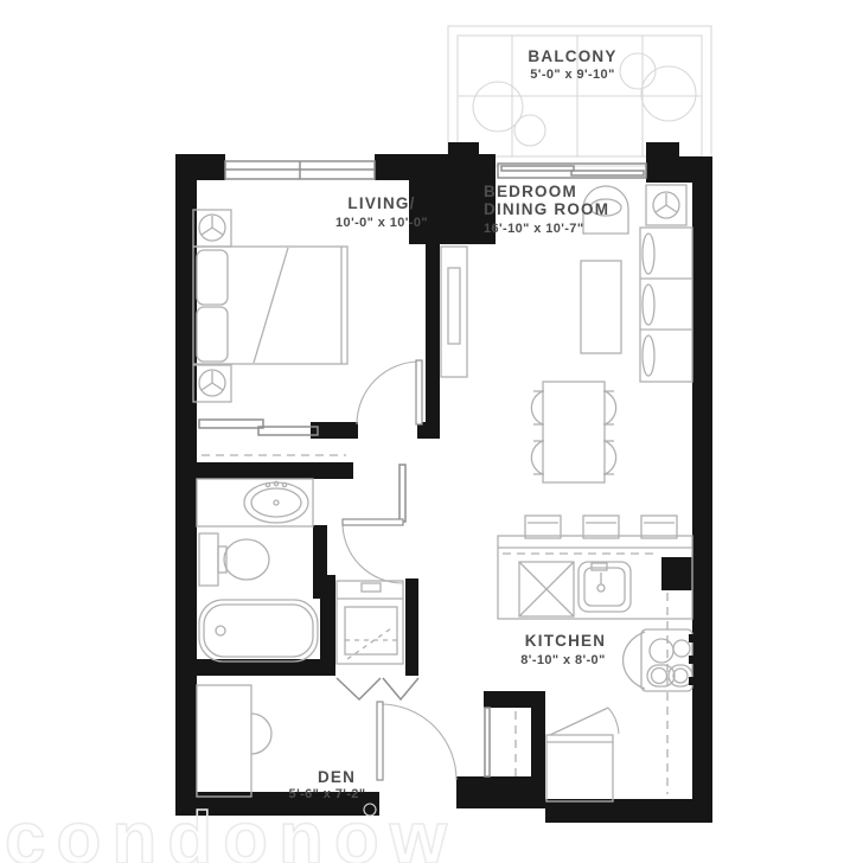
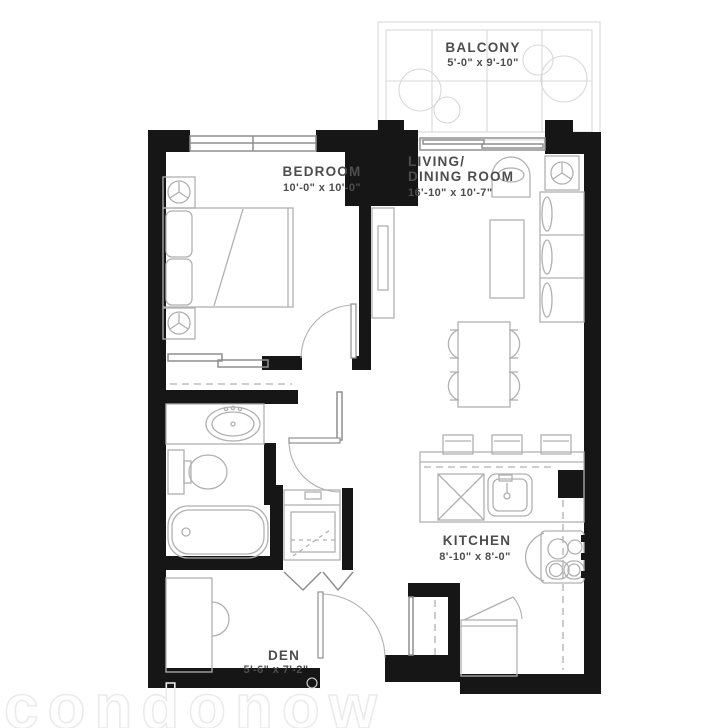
- LIVING/
+ BEDROOM
  10'-0" x 10'-0"
  DEN
  5'-6" x 7'-2"
- BEDROOM
+ LIVING/
  DINING ROOM
  16'-10" x 10'-7"
  KITCHEN
  8'-10" x 8'-0"
  BALCONY
  5'-0" x 9'-10"
  condonow
